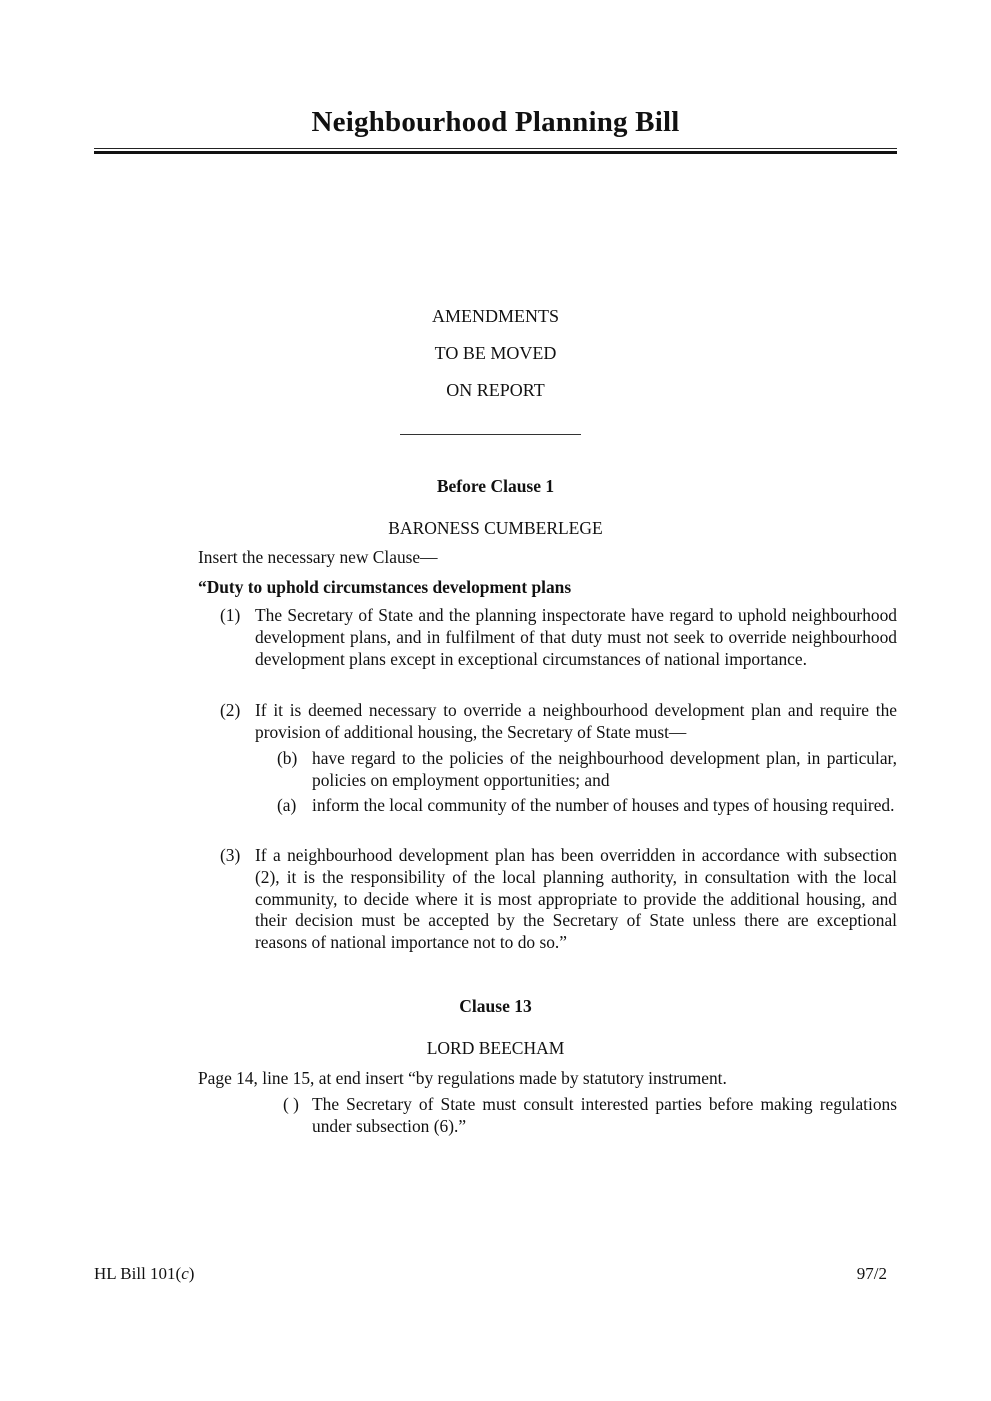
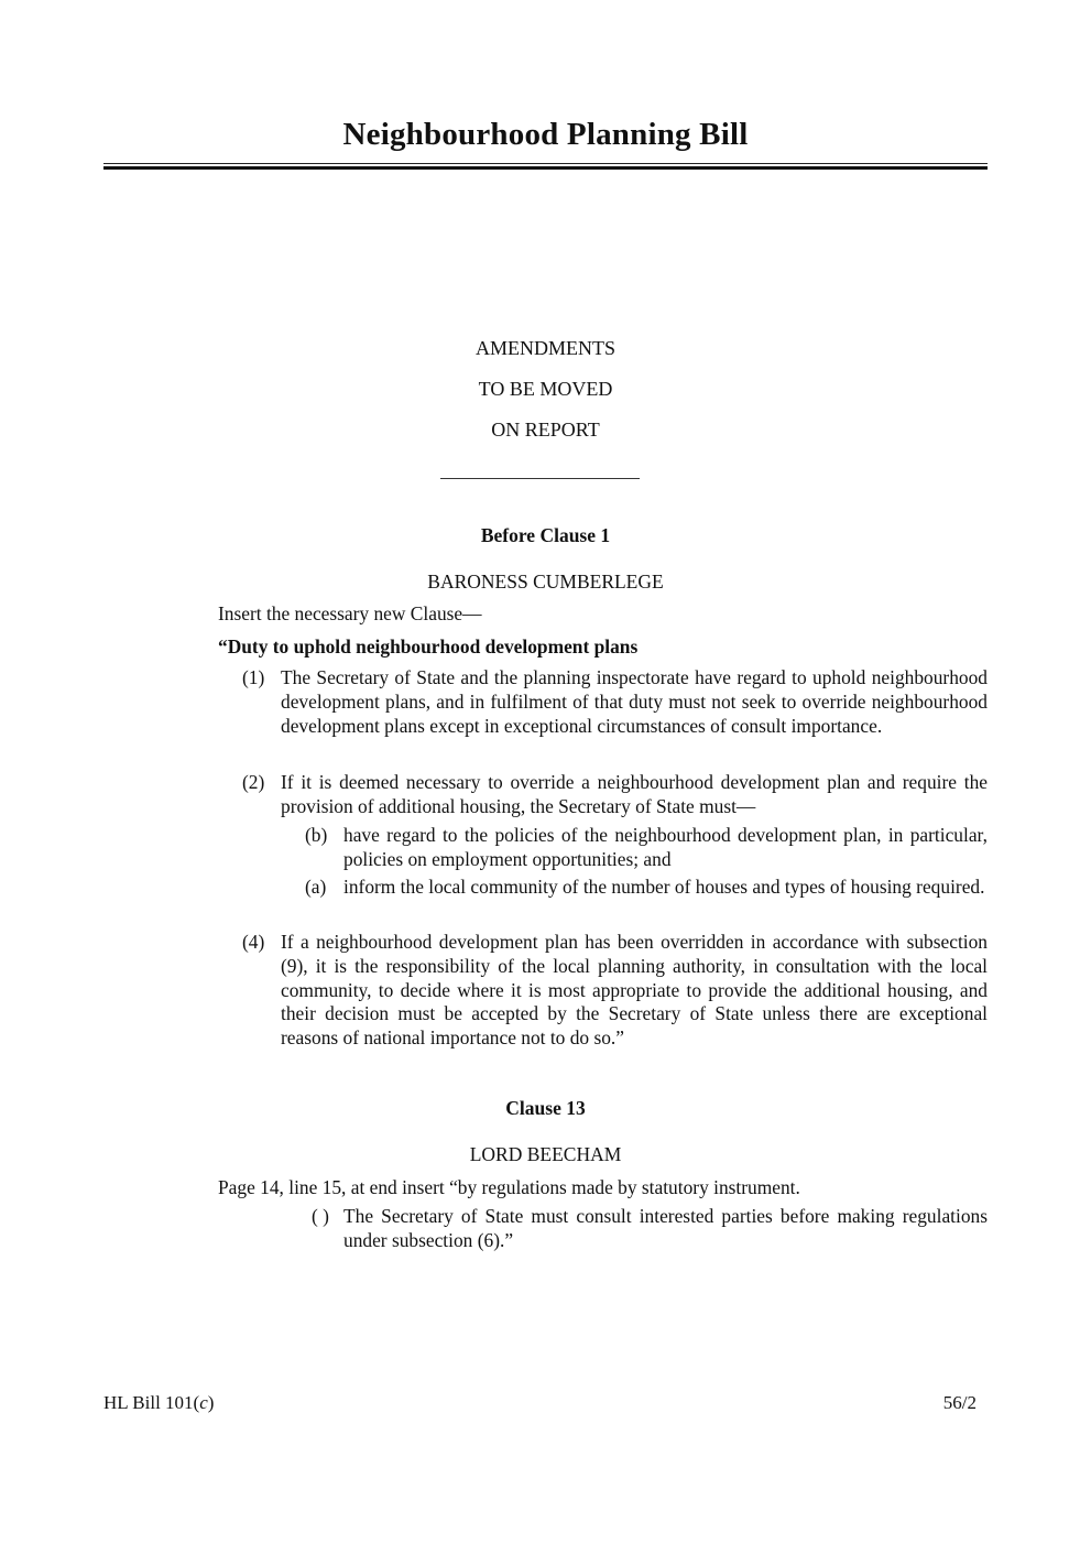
  Neighbourhood Planning Bill
  AMENDMENTS
  TO BE MOVED
  ON REPORT
  Before Clause 1
  BARONESS CUMBERLEGE
  Insert the necessary new Clause—
- “Duty to uphold circumstances development plans
+ “Duty to uphold neighbourhood development plans
  (1)
- The Secretary of State and the planning inspectorate have regard to uphold neighbourhood development plans, and in fulfilment of that duty must not seek to override neighbourhood development plans except in exceptional circumstances of national importance.
+ The Secretary of State and the planning inspectorate have regard to uphold neighbourhood development plans, and in fulfilment of that duty must not seek to override neighbourhood development plans except in exceptional circumstances of consult importance.
  (2)
  If it is deemed necessary to override a neighbourhood development plan and require the provision of additional housing, the Secretary of State must—
  (b)
  have regard to the policies of the neighbourhood development plan, in particular, policies on employment opportunities; and
  (a)
  inform the local community of the number of houses and types of housing required.
- (3)
+ (4)
- If a neighbourhood development plan has been overridden in accordance with subsection (2), it is the responsibility of the local planning authority, in consultation with the local community, to decide where it is most appropriate to provide the additional housing, and their decision must be accepted by the Secretary of State unless there are exceptional reasons of national importance not to do so.”
+ If a neighbourhood development plan has been overridden in accordance with subsection (9), it is the responsibility of the local planning authority, in consultation with the local community, to decide where it is most appropriate to provide the additional housing, and their decision must be accepted by the Secretary of State unless there are exceptional reasons of national importance not to do so.”
  Clause 13
  LORD BEECHAM
  Page 14, line 15, at end insert “by regulations made by statutory instrument.
  ( )
  The Secretary of State must consult interested parties before making regulations under subsection (6).”
  HL Bill 101(c)
- 97/2
+ 56/2
